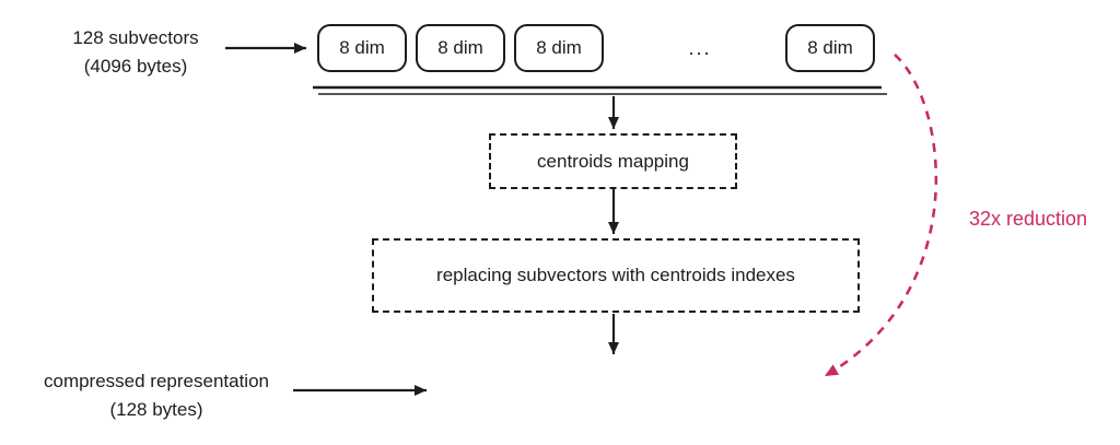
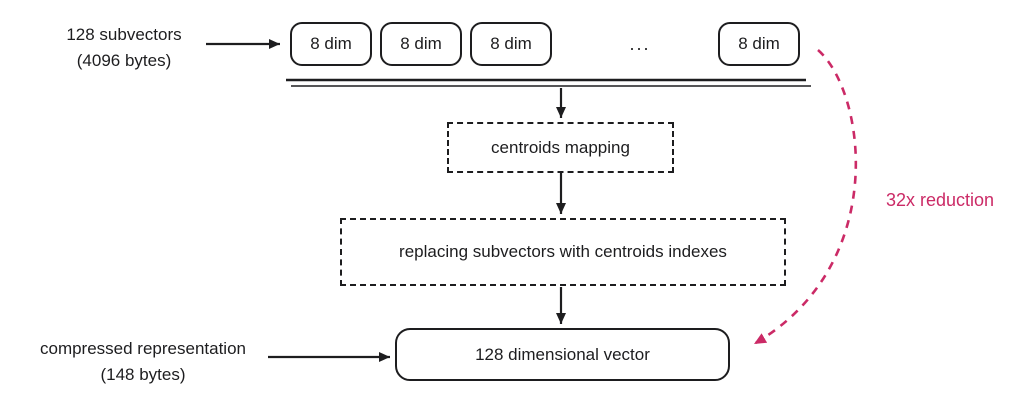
  128 subvectors
  (4096 bytes)
  8 dim
  8 dim
  8 dim
  ...
  8 dim
  centroids mapping
  replacing subvectors with centroids indexes
+ 128 dimensional vector
  compressed representation
- (128 bytes)
+ (148 bytes)
  32x reduction
